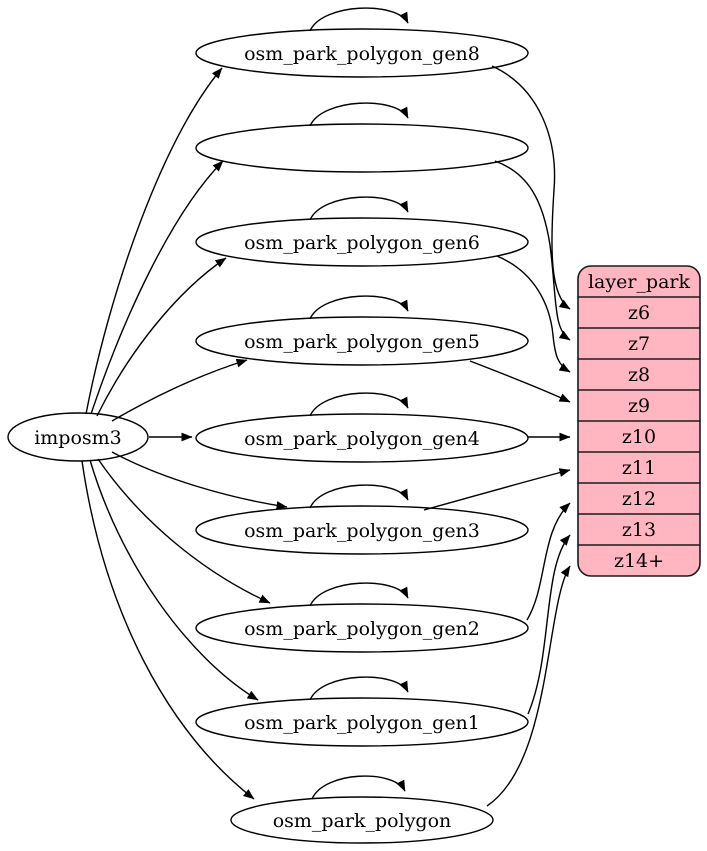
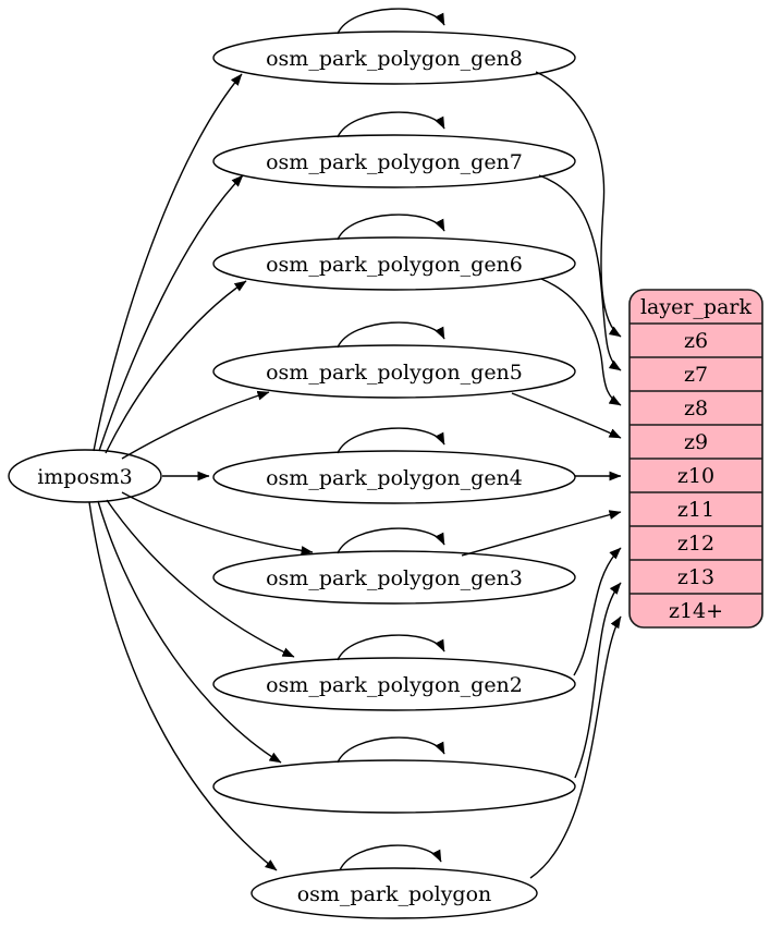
  imposm3
  osm_park_polygon_gen8
+ osm_park_polygon_gen7
  osm_park_polygon_gen6
  osm_park_polygon_gen5
  osm_park_polygon_gen4
  osm_park_polygon_gen3
  osm_park_polygon_gen2
- osm_park_polygon_gen1
  osm_park_polygon
  layer_park
  z6
  z7
  z8
  z9
  z10
  z11
  z12
  z13
  z14+
